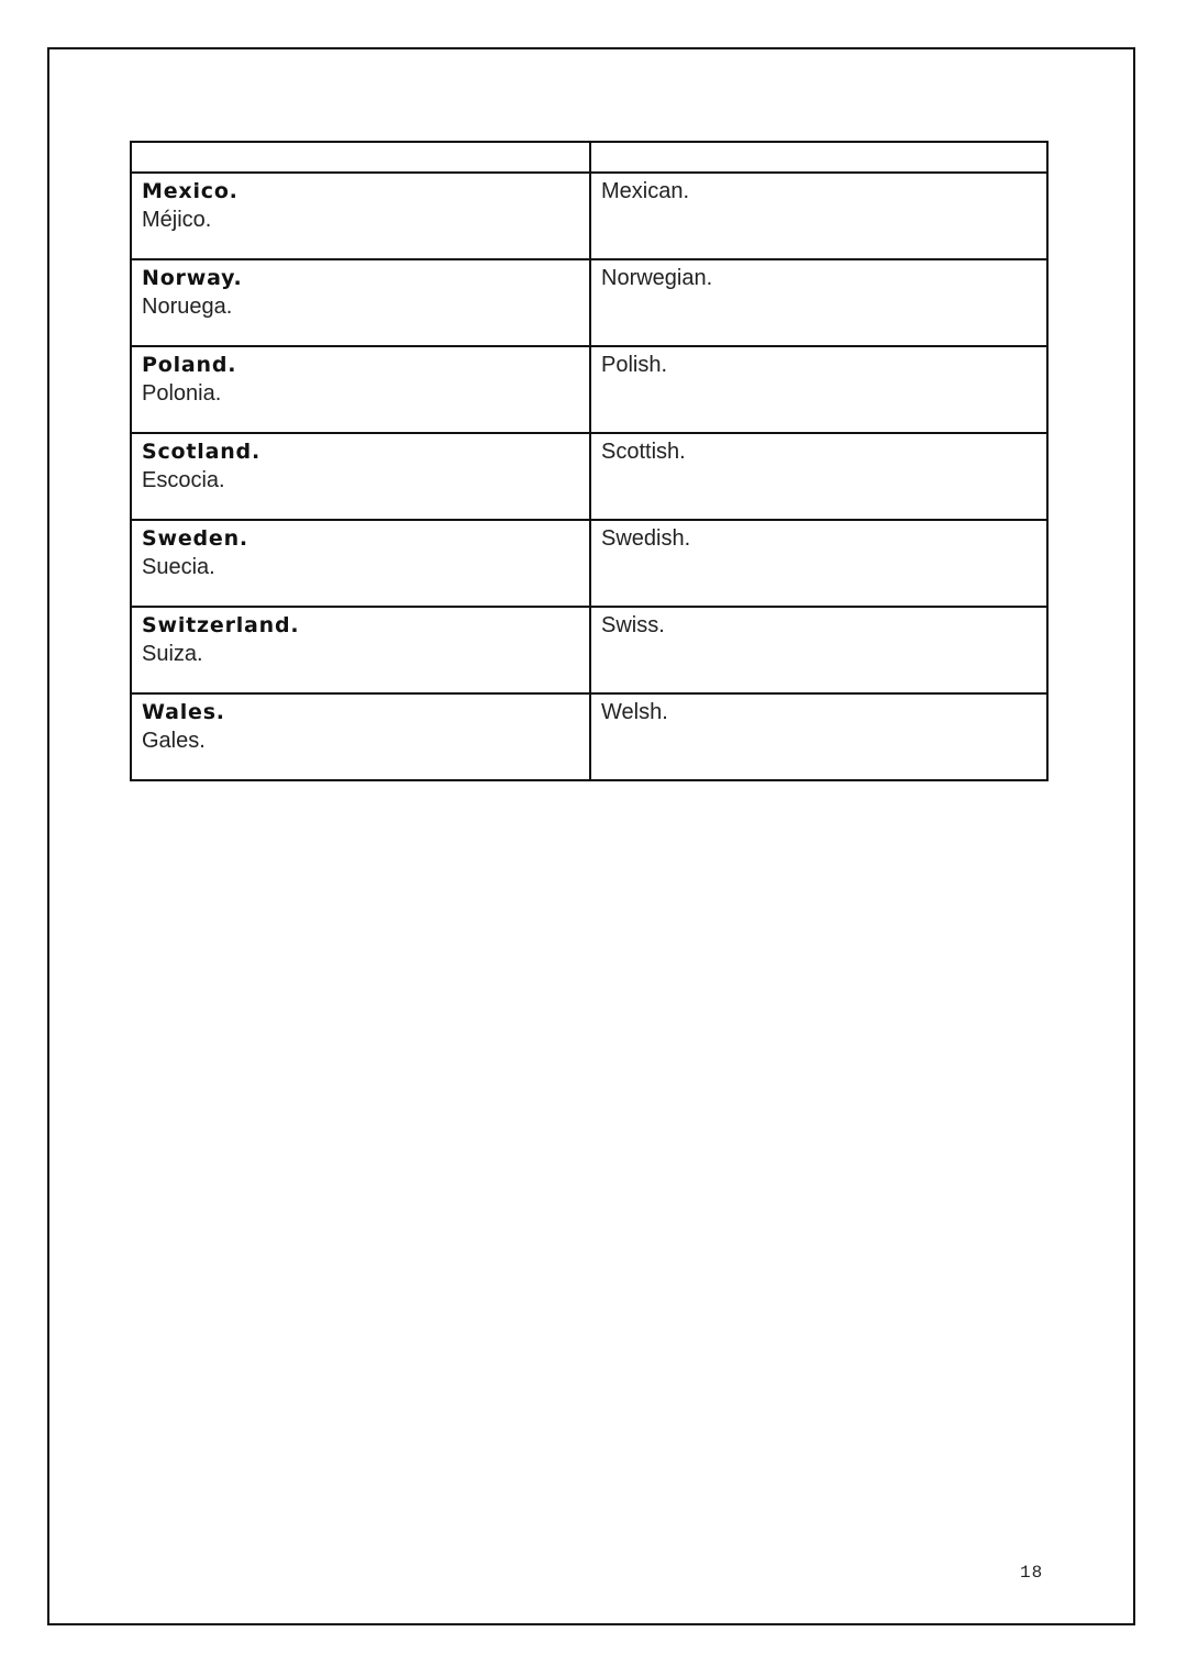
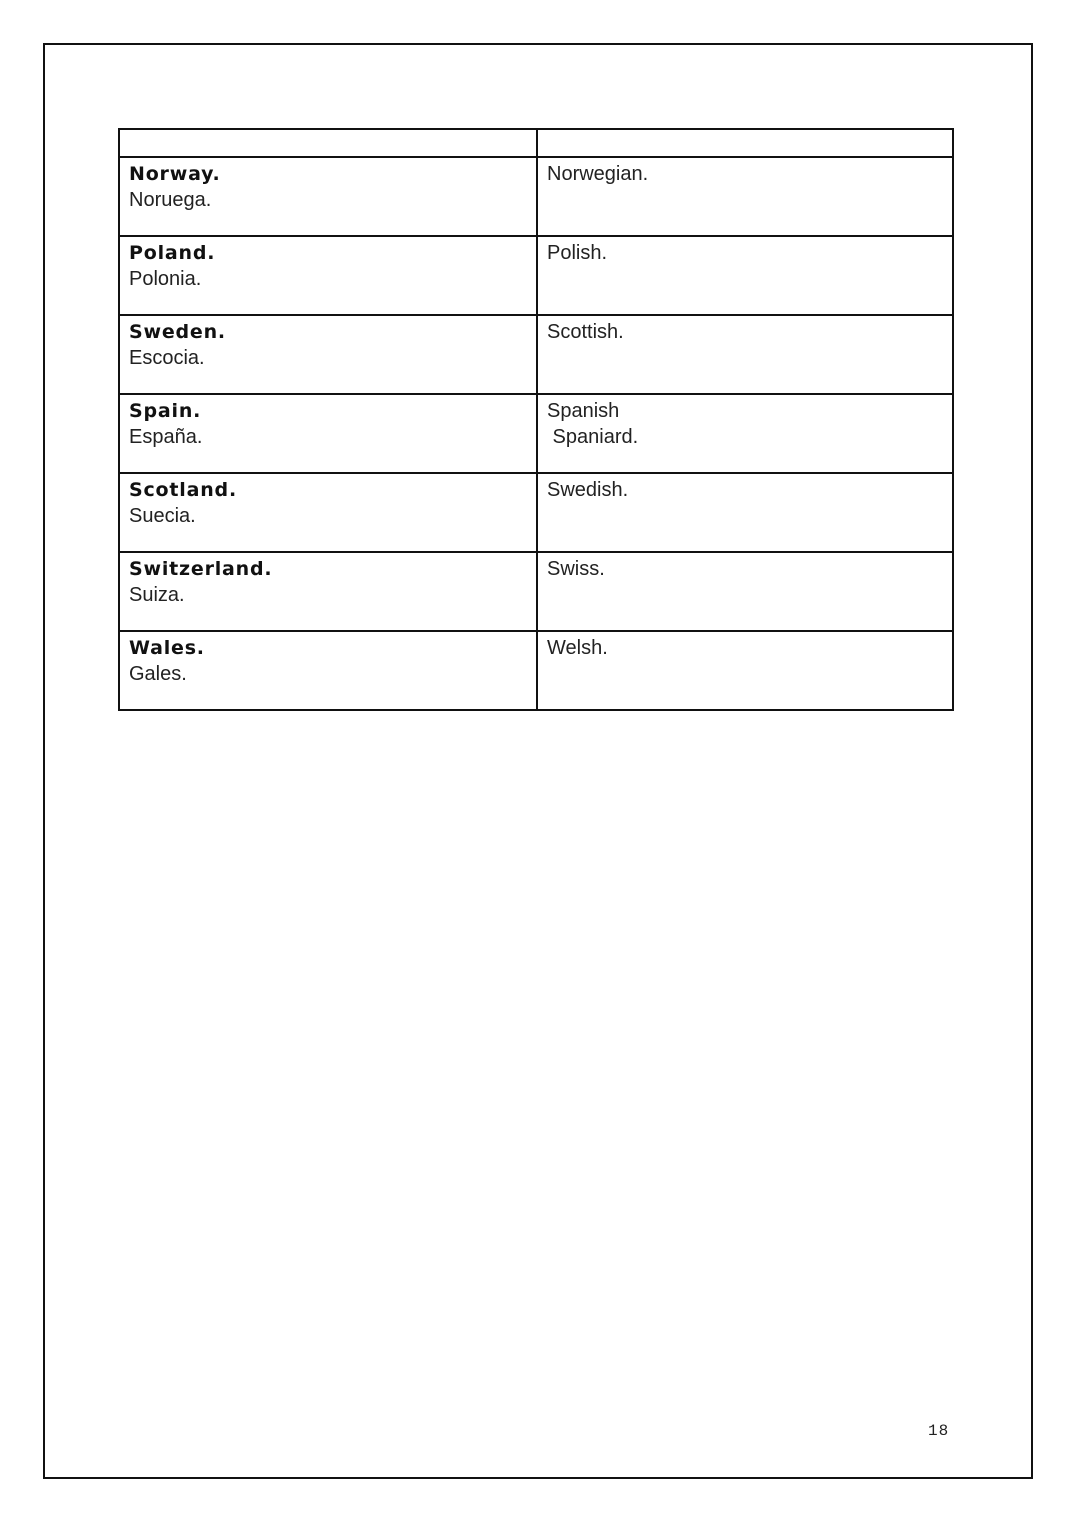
- Mexico. Méjico.	Mexican.
  Norway. Noruega.	Norwegian.
  Poland. Polonia.	Polish.
- Scotland. Escocia.	Scottish.
+ Sweden. Escocia.	Scottish.
+ Spain. España.	Spanish Spaniard.
- Sweden. Suecia.	Swedish.
+ Scotland. Suecia.	Swedish.
  Switzerland. Suiza.	Swiss.
  Wales. Gales.	Welsh.
  18
